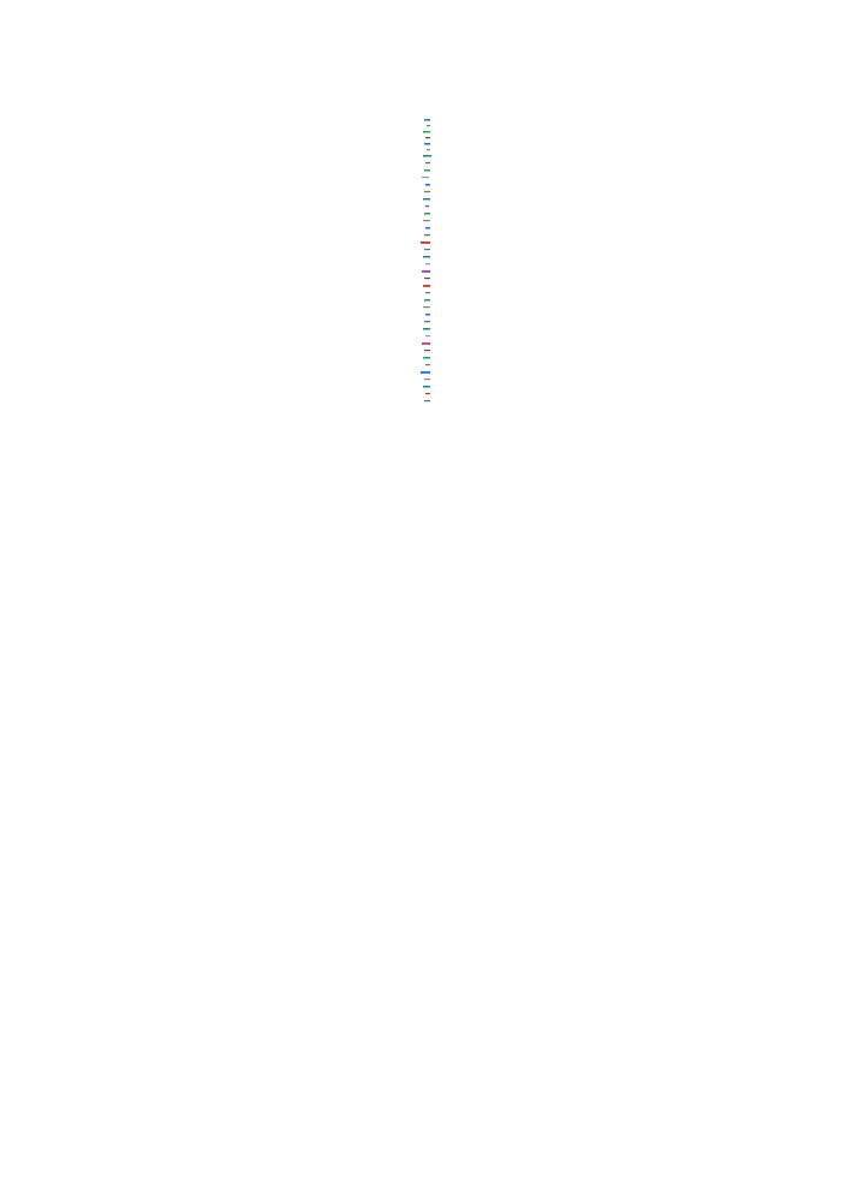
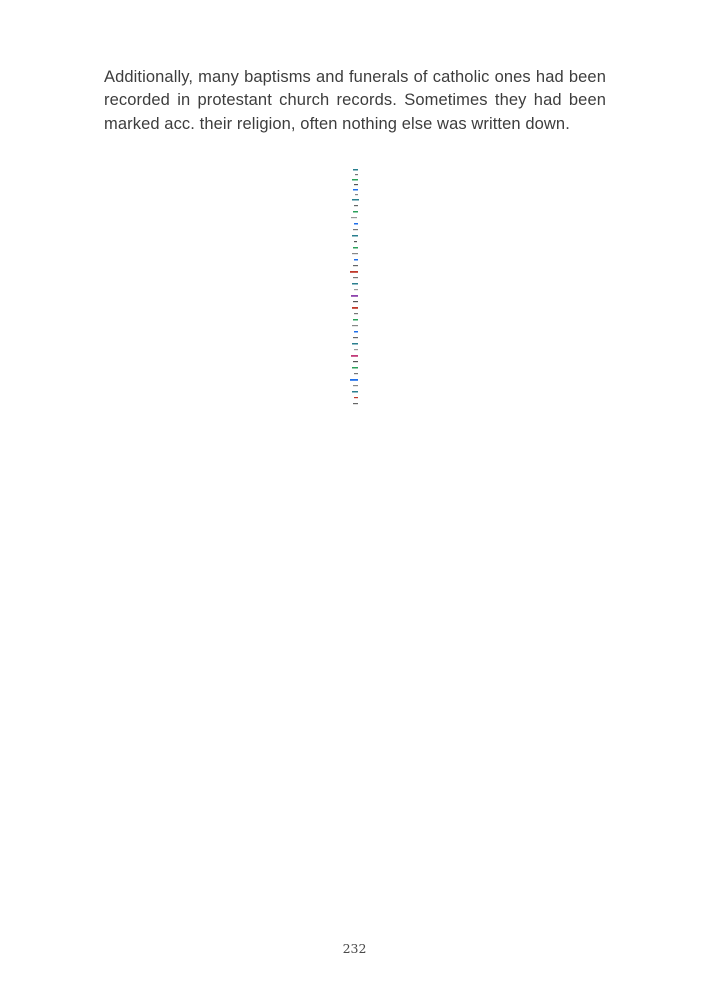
+ Additionally, many baptisms and funerals of catholic ones had been recorded in protestant church records. Sometimes they had been marked acc. their religion, often nothing else was written down.
+ 232
